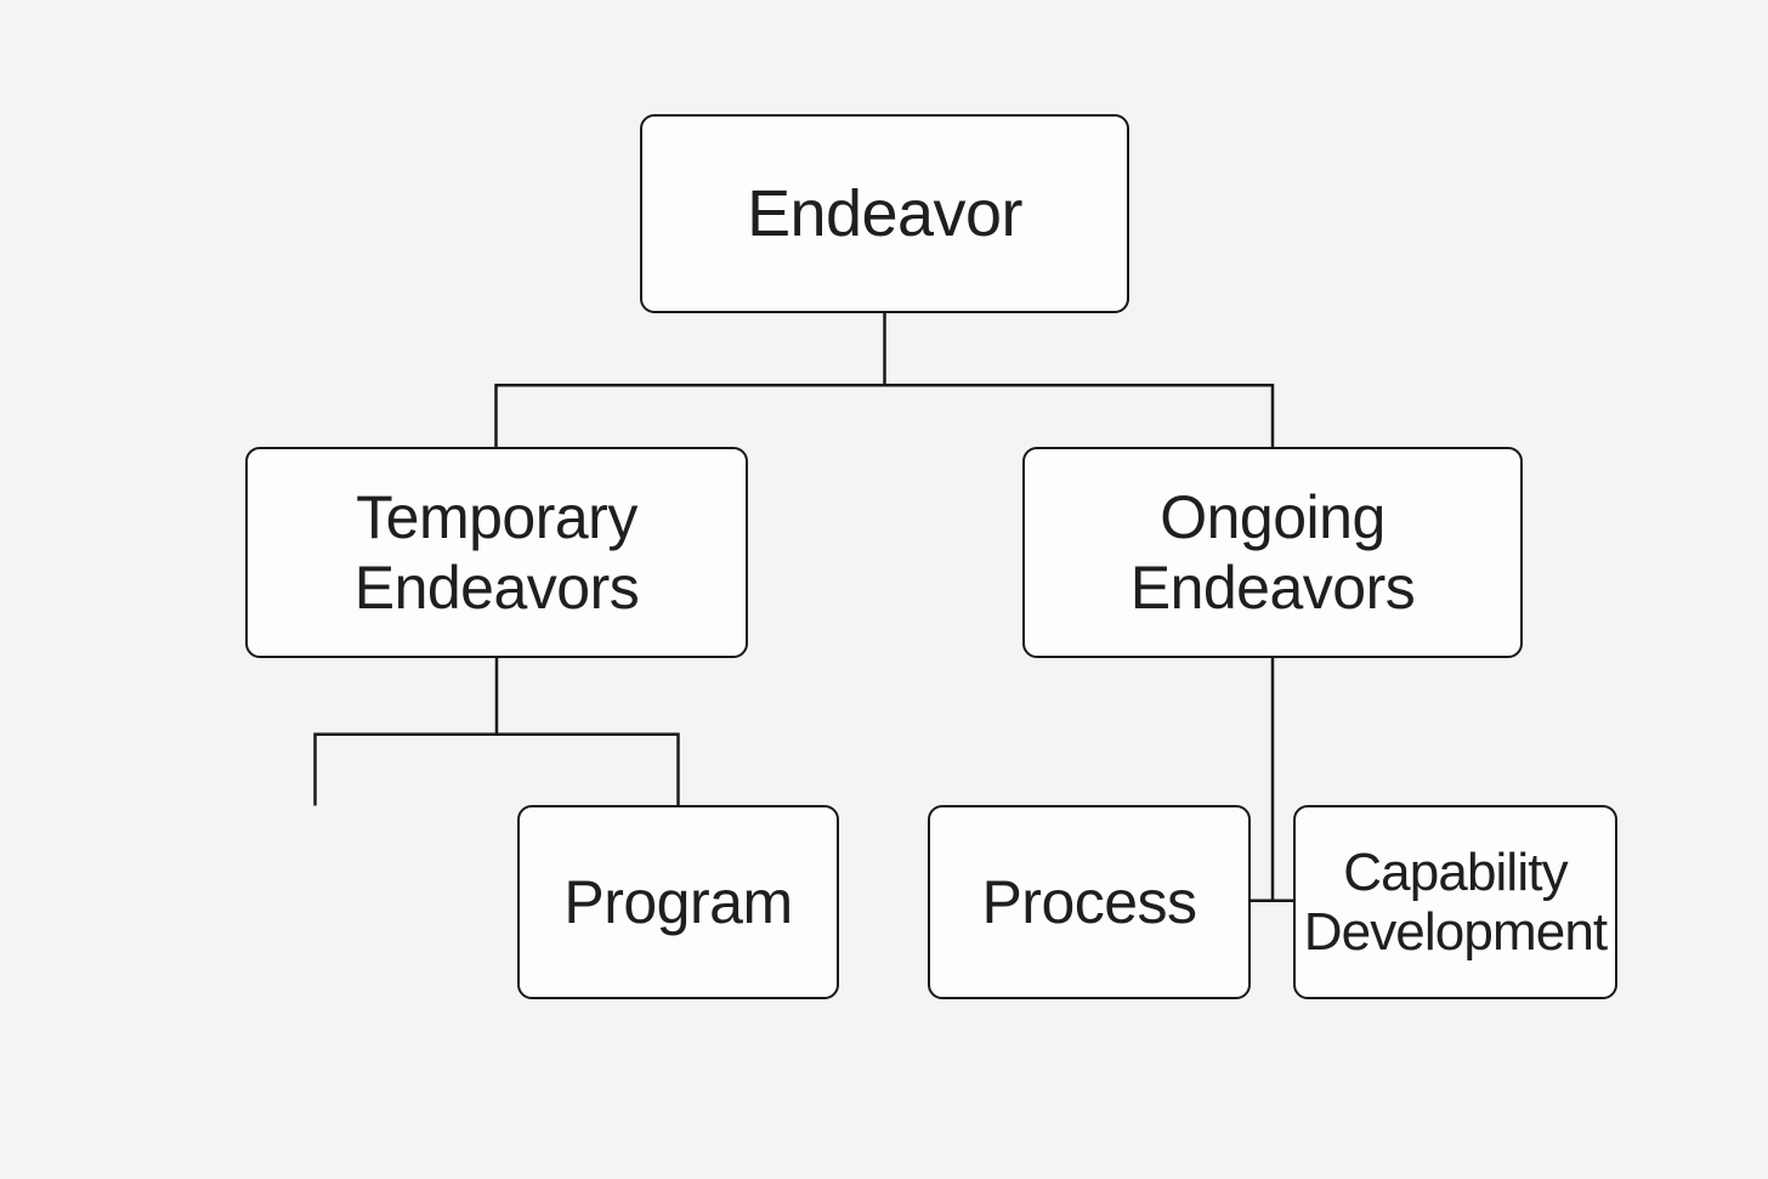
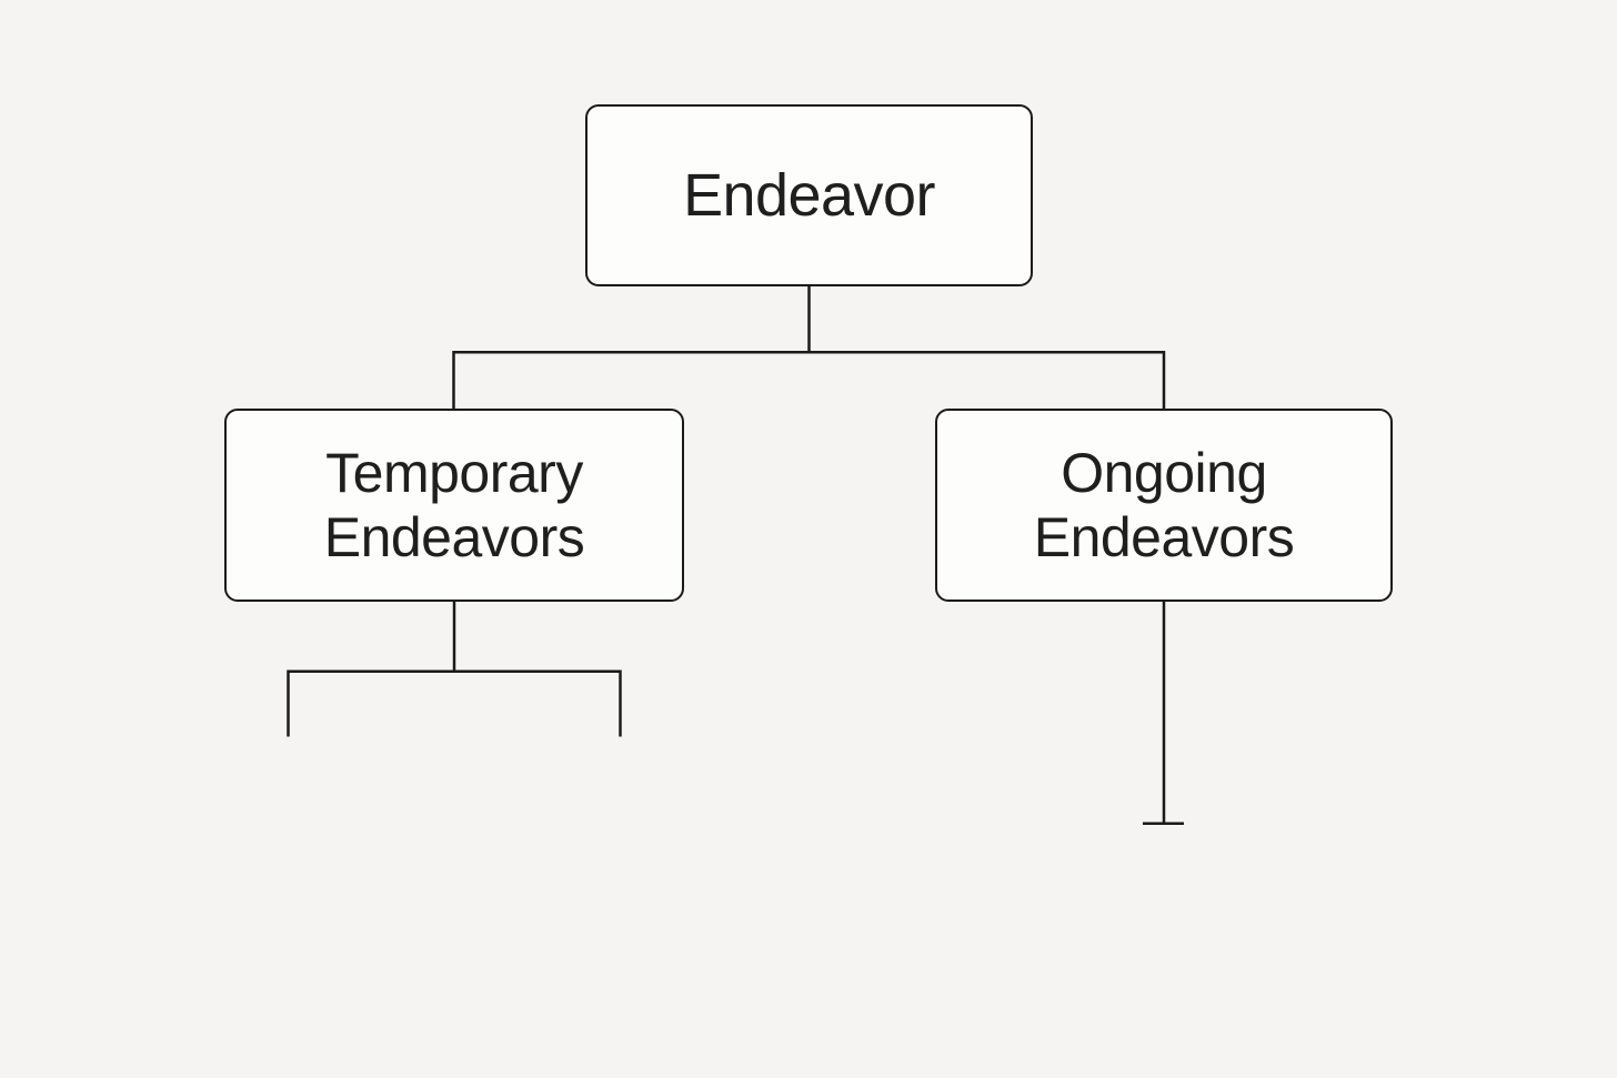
  Endeavor
  Temporary
  Endeavors
  Ongoing
  Endeavors
- Program
- Process
- Capability
- Development
